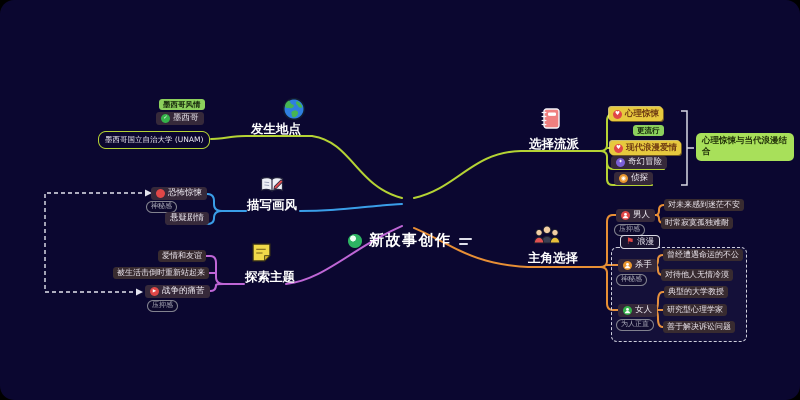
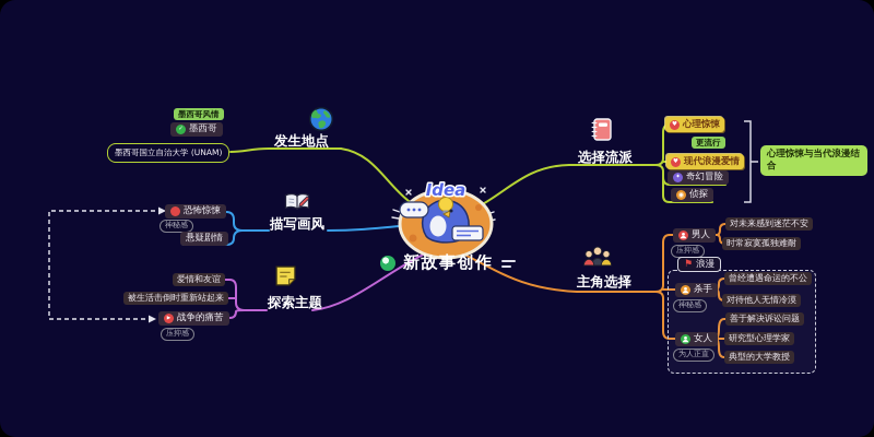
  墨西哥风情
  墨西哥
  墨西哥国立自治大学 (UNAM)
  发生地点
  描写画风
  恐怖惊悚
  神秘感
  悬疑剧情
  探索主题
  爱情和友谊
  被生活击倒时重新站起来
  战争的痛苦
  压抑感
  选择流派
  心理惊悚
  更流行
  现代浪漫爱情
  奇幻冒险
  侦探
  心理惊悚与当代浪漫结合
  主角选择
  男人
  压抑感
  对未来感到迷茫不安
  时常寂寞孤独难耐
  ⚑
  浪漫
  杀手
  神秘感
  曾经遭遇命运的不公
  对待他人无情冷漠
  女人
  为人正直
- 典型的大学教授
+ 善于解决诉讼问题
  研究型心理学家
- 善于解决诉讼问题
+ 典型的大学教授
+ Idea
  新故事创作
